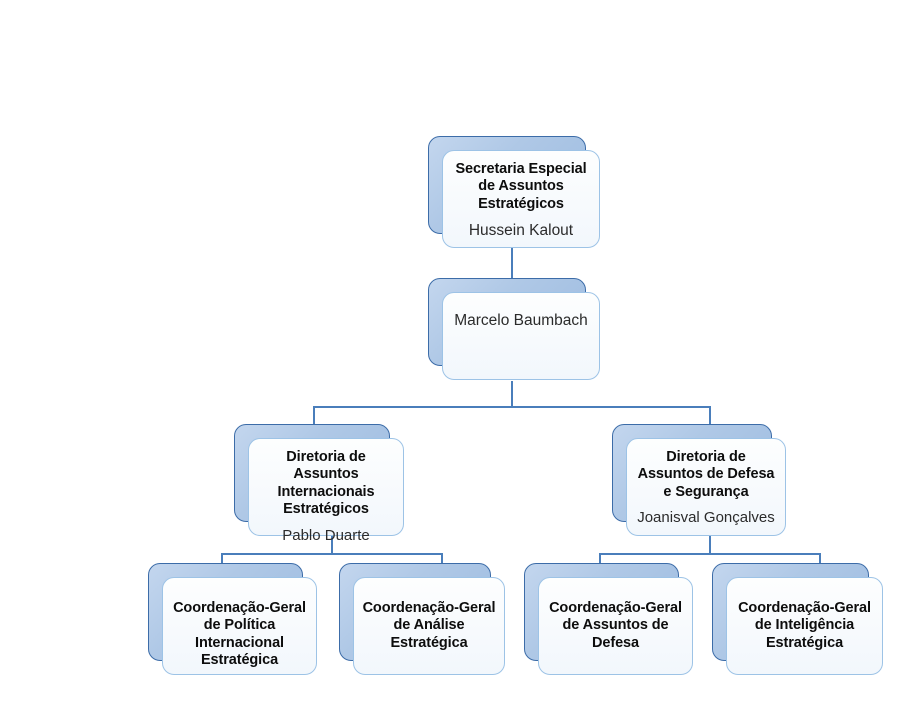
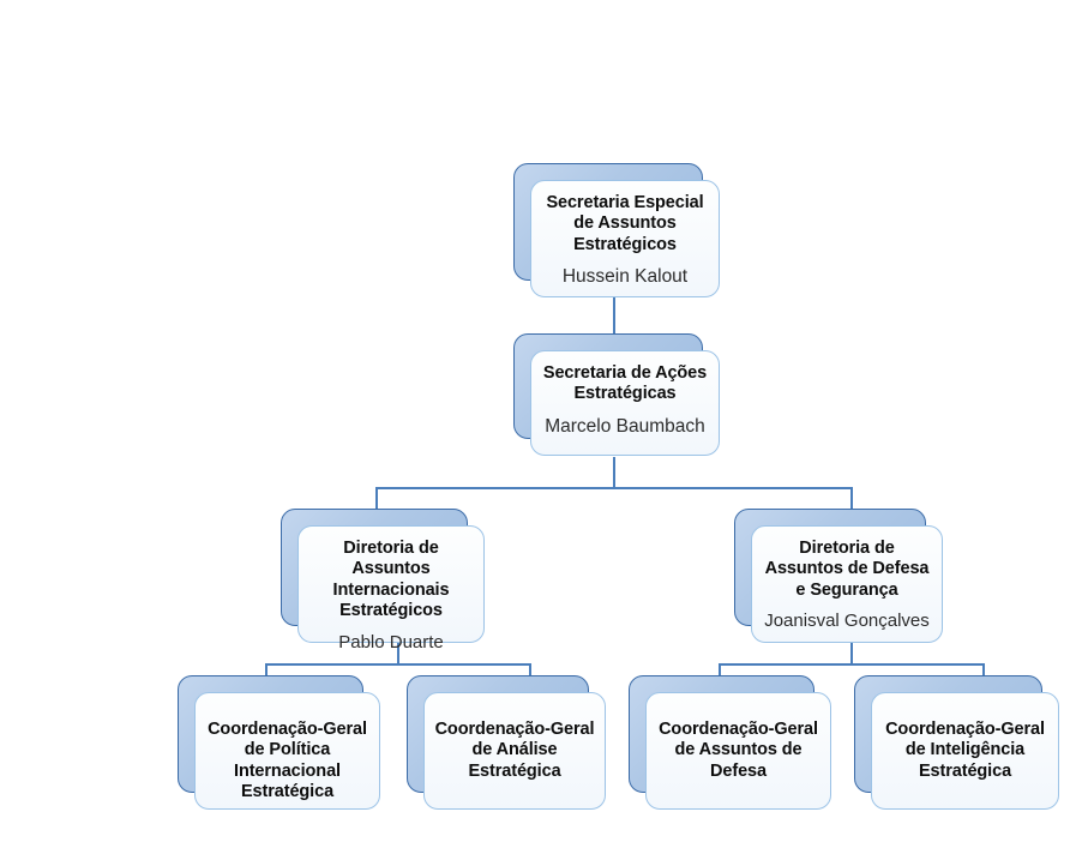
  Secretaria Especial
  de Assuntos
  Estratégicos
  Hussein Kalout
+ Secretaria de Ações
+ Estratégicas
  Marcelo Baumbach
  Diretoria de
  Assuntos
  Internacionais
  Estratégicos
  Pablo Duarte
  Diretoria de
  Assuntos de Defesa
  e Segurança
  Joanisval Gonçalves
  Coordenação-Geral
  de Política
  Internacional
  Estratégica
  Coordenação-Geral
  de Análise
  Estratégica
  Coordenação-Geral
  de Assuntos de
  Defesa
  Coordenação-Geral
  de Inteligência
  Estratégica
